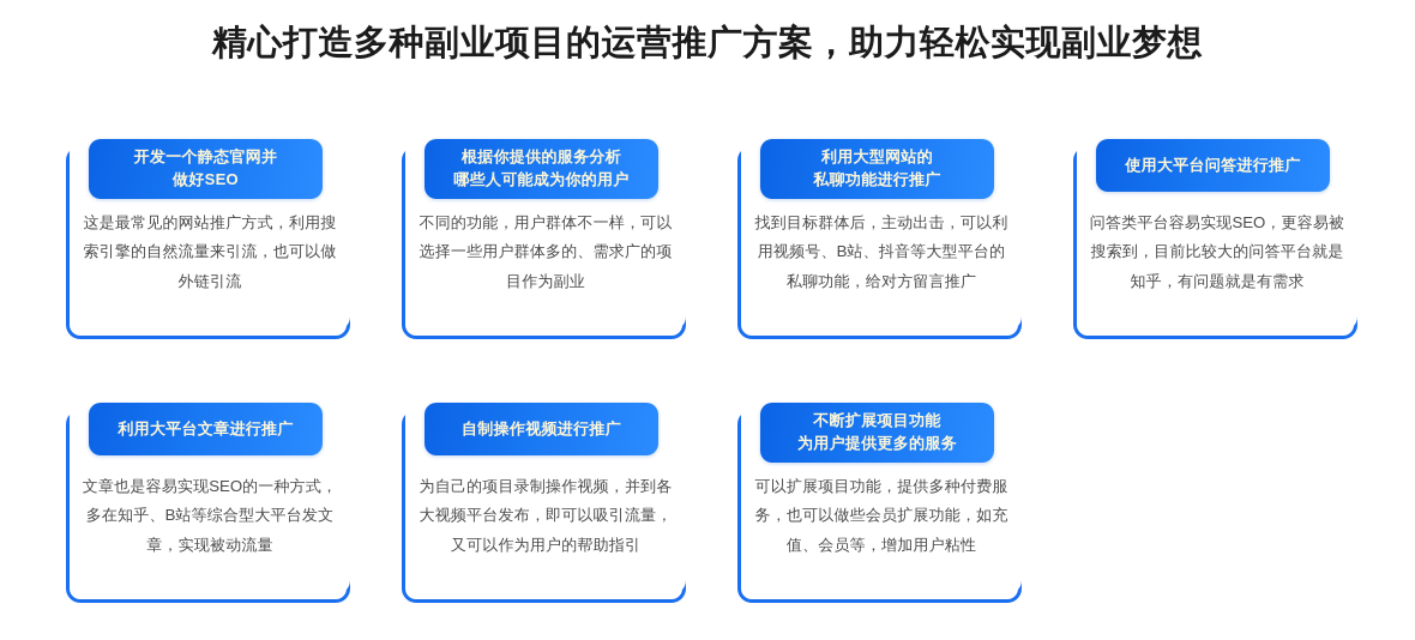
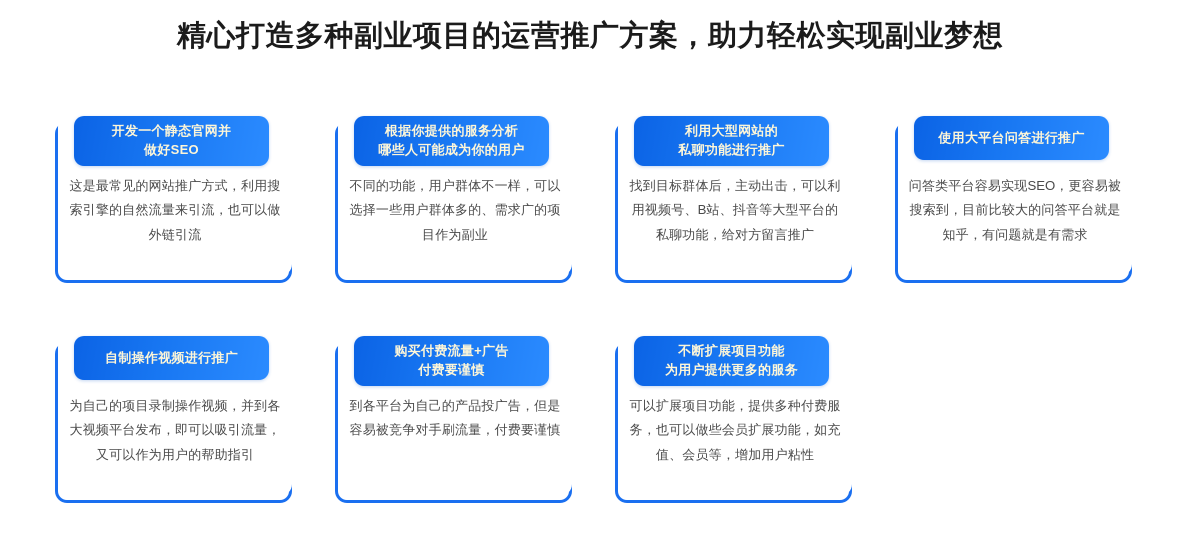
  精心打造多种副业项目的运营推广方案，助力轻松实现副业梦想
  开发一个静态官网并
  做好SEO
  这是最常见的网站推广方式，利用搜索引擎的自然流量来引流，也可以做外链引流
  根据你提供的服务分析
  哪些人可能成为你的用户
  不同的功能，用户群体不一样，可以选择一些用户群体多的、需求广的项目作为副业
  利用大型网站的
  私聊功能进行推广
  找到目标群体后，主动出击，可以利用视频号、B站、抖音等大型平台的私聊功能，给对方留言推广
  使用大平台问答进行推广
  问答类平台容易实现SEO，更容易被搜索到，目前比较大的问答平台就是知乎，有问题就是有需求
- 利用大平台文章进行推广
- 文章也是容易实现SEO的一种方式，多在知乎、B站等综合型大平台发文章，实现被动流量
  自制操作视频进行推广
  为自己的项目录制操作视频，并到各大视频平台发布，即可以吸引流量，又可以作为用户的帮助指引
+ 购买付费流量+广告
+ 付费要谨慎
+ 到各平台为自己的产品投广告，但是容易被竞争对手刷流量，付费要谨慎
  不断扩展项目功能
  为用户提供更多的服务
  可以扩展项目功能，提供多种付费服务，也可以做些会员扩展功能，如充值、会员等，增加用户粘性
